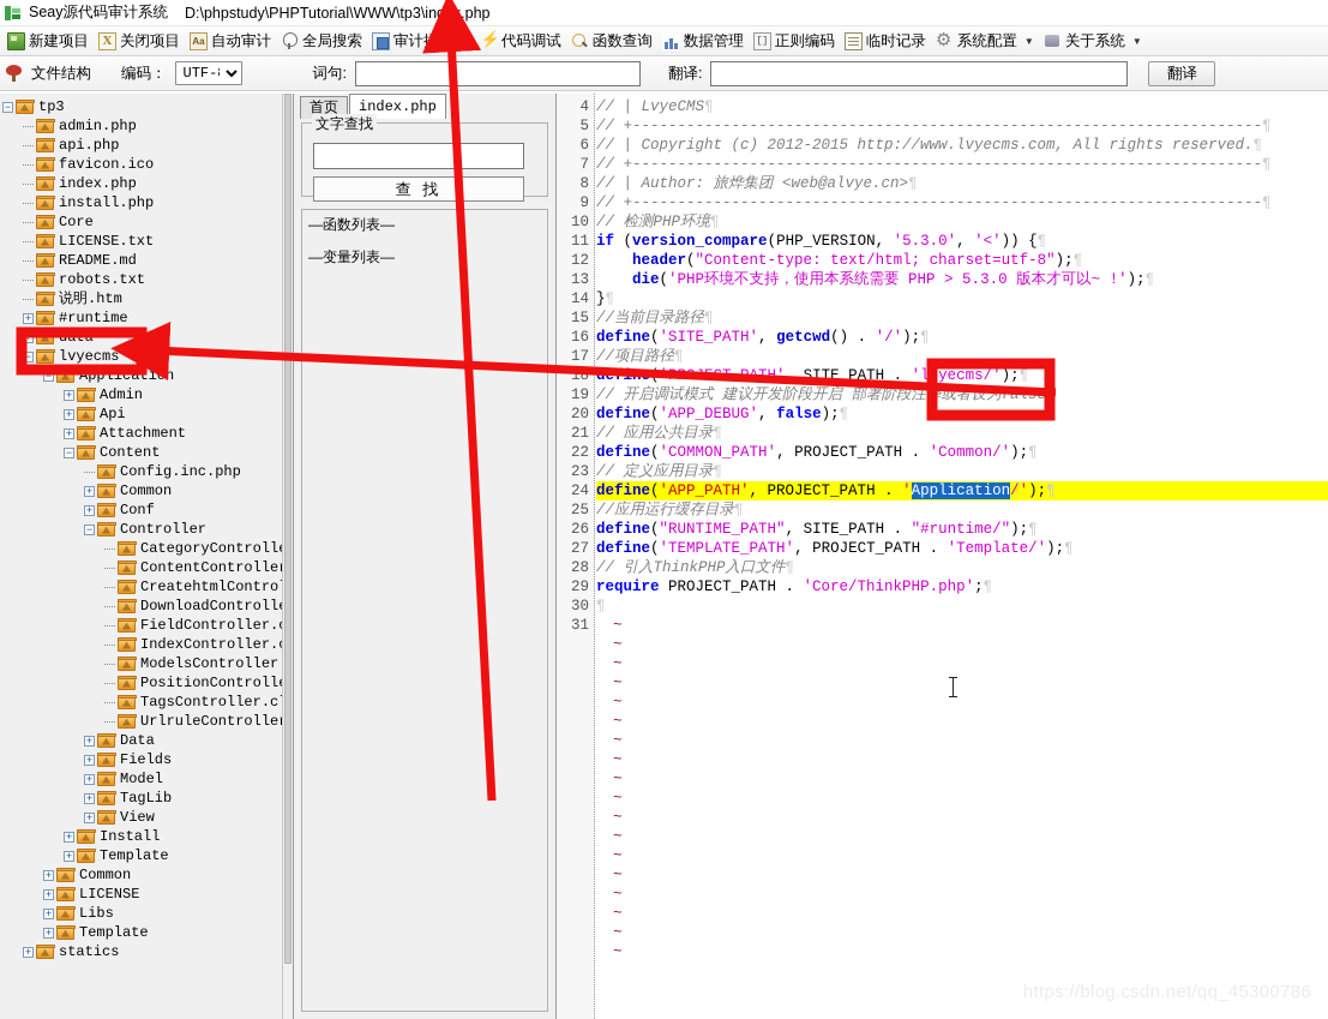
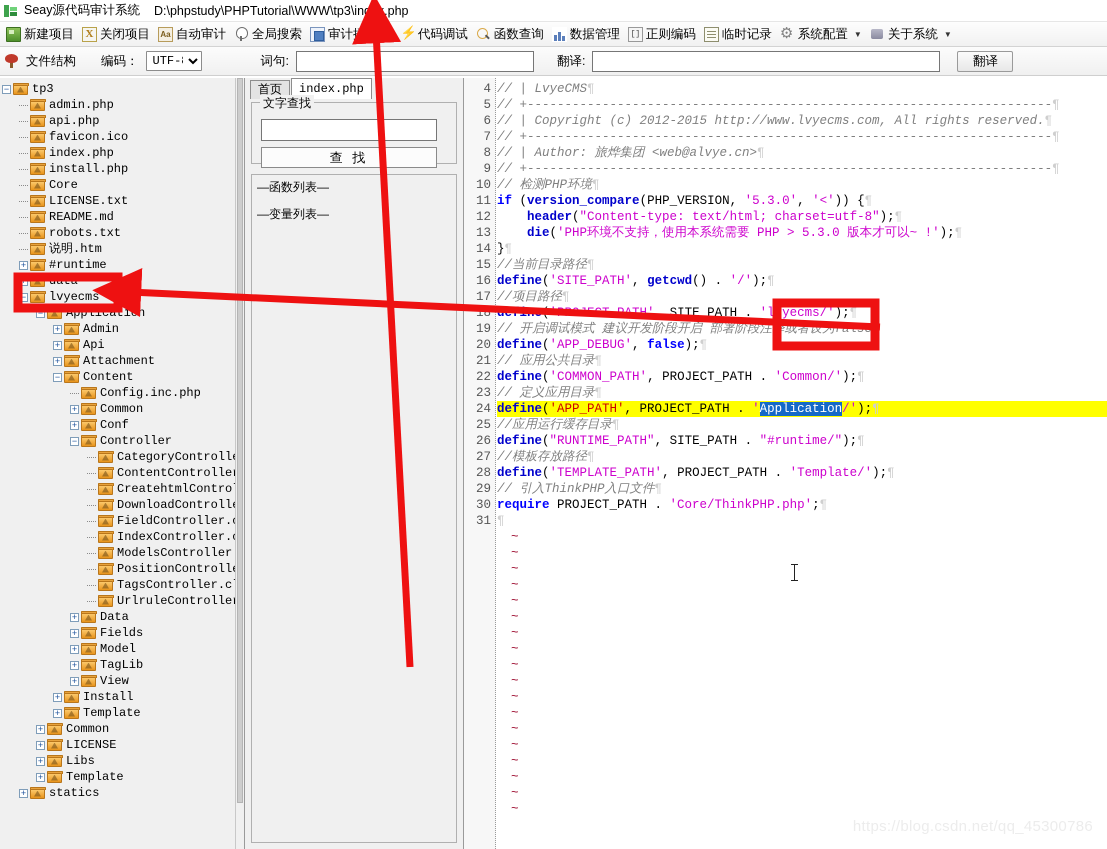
  Seay源代码审计系统
  D:\phpstudy\PHPTutorial\WWW\tp3\index.php
  新建项目
  X
  关闭项目
  Aa
  自动审计
  全局搜索
  审计插件
  代码调试
  函数查询
  数据管理
  []
  正则编码
  临时记录
  系统配置
  ▼
  关于系统
  ▼
  文件结构
  编码：
  UTF-
  词句:
  翻译:
  翻译
  − tp3
  admin.php
  api.php
  favicon.ico
  index.php
  install.php
  Core
  LICENSE.txt
  README.md
  robots.txt
  说明.htm
  + #runtime
  − lvyecms
  Application
  + Admin
  + Api
  + Attachment
  − Content
  Config.inc.php
  + Common
  + Conf
  − Controller
  + Data
  + Fields
  + Model
  + TagLib
  + View
  + Install
  + Template
  + Common
  + LICENSE
  + Libs
  + Template
  + statics
  首页
  index.php
  文字查找
  查 找
  —函数列表—
  —变量列表—
  4
  5
  6
  7
  8
  9
  10
  11
  12
  13
  14
  15
  16
  17
  18
  19
  20
  21
  22
  23
  24
  25
  26
  27
  28
  29
  30
  31
  // | LvyeCMS¶
  // +----------------------------------------------------------------------¶
  // | Copyright (c) 2012-2015 http://www.lvyecms.com, All rights reserved.¶
  // +----------------------------------------------------------------------¶
  // | Author: 旅烨集团 <web@alvye.cn>¶
  // +----------------------------------------------------------------------¶
  // 检测PHP环境¶
  if (version_compare(PHP_VERSION, '5.3.0', '<')) {¶
  header("Content-type: text/html; charset=utf-8");¶
  die('PHP环境不支持，使用本系统需要 PHP > 5.3.0 版本才可以~ !');¶
  }¶
  //当前目录路径¶
  define('SITE_PATH', getcwd() . '/');¶
  //项目路径¶
  // 开启调试模式 建议开发阶段开启 部署阶段注或者设为fa
  define('APP_DEBUG', false);¶
  // 应用公共目录¶
  define('COMMON_PATH', PROJECT_PATH . 'Common/');¶
  // 定义应用目录¶
  define('APP_PATH', PROJECT_PATH . 'Application/');¶
  //应用运行缓存目录¶
  define("RUNTIME_PATH", SITE_PATH . "#runtime/");¶
+ //模板存放路径¶
  define('TEMPLATE_PATH', PROJECT_PATH . 'Template/');¶
  // 引入ThinkPHP入口文件¶
  require PROJECT_PATH . 'Core/ThinkPHP.php';¶
  ¶
  ~
  ~
  ~
  ~
  ~
  ~
  ~
  ~
  ~
  ~
  ~
  ~
  ~
  ~
  ~
  ~
  ~
  ~
